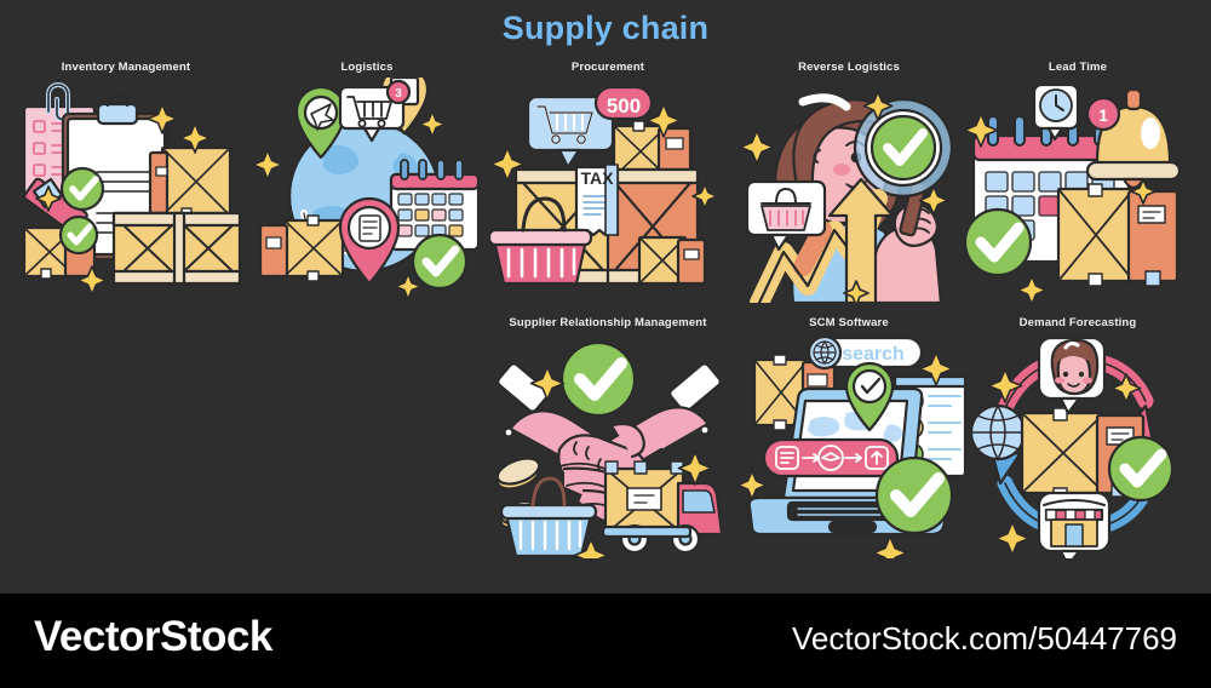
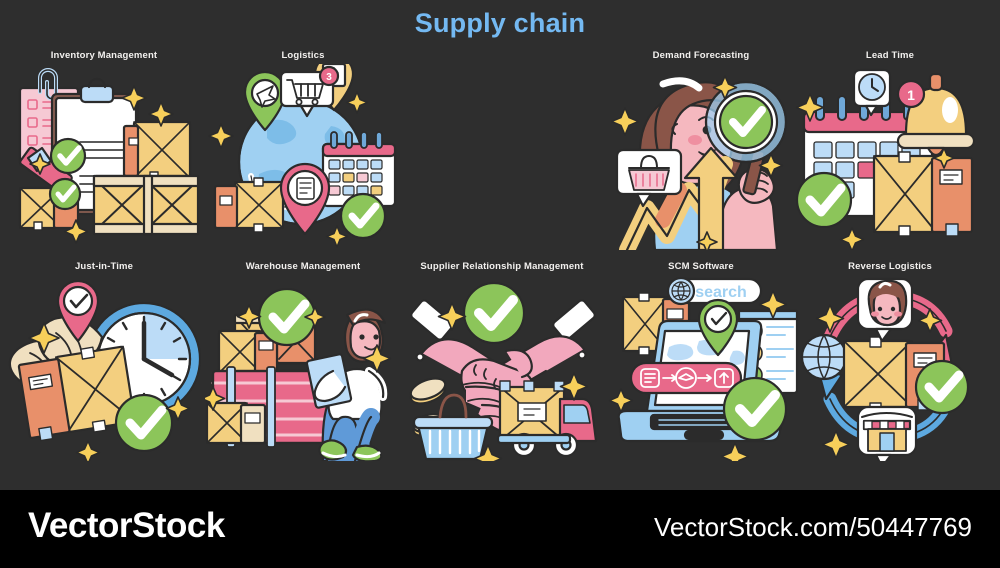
  Supply chain
  Inventory Management
  Logistics
  3
- Procurement
- 500
- TAX
- Reverse Logistics
+ Demand Forecasting
  Lead Time
  1
+ Just-in-Time
+ Warehouse Management
  Supplier Relationship Management
  SCM Software
  search
- Demand Forecasting
+ Reverse Logistics
  VectorStock
  VectorStock.com/50447769
